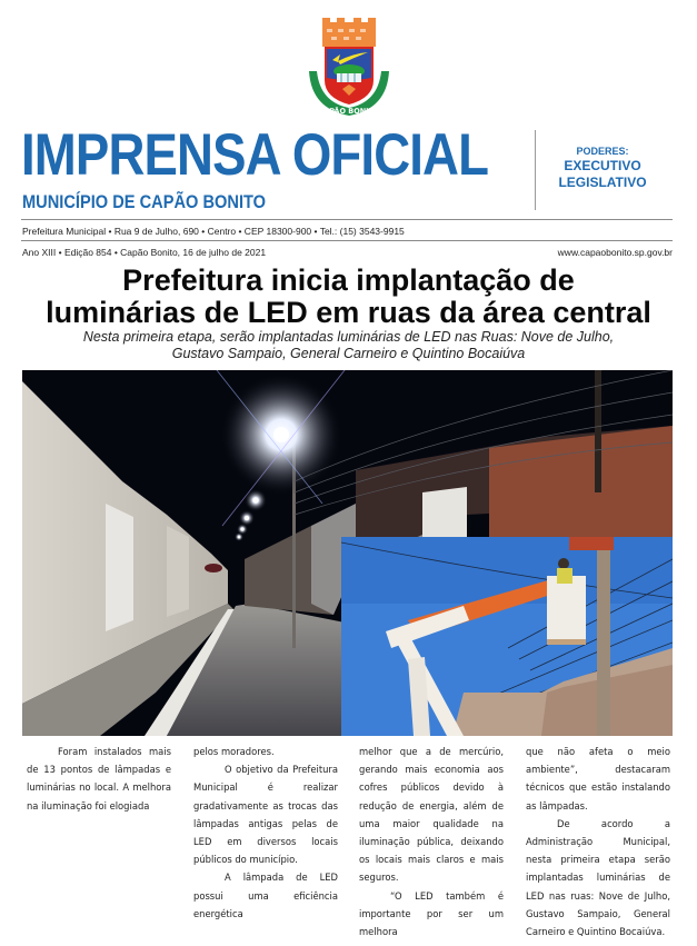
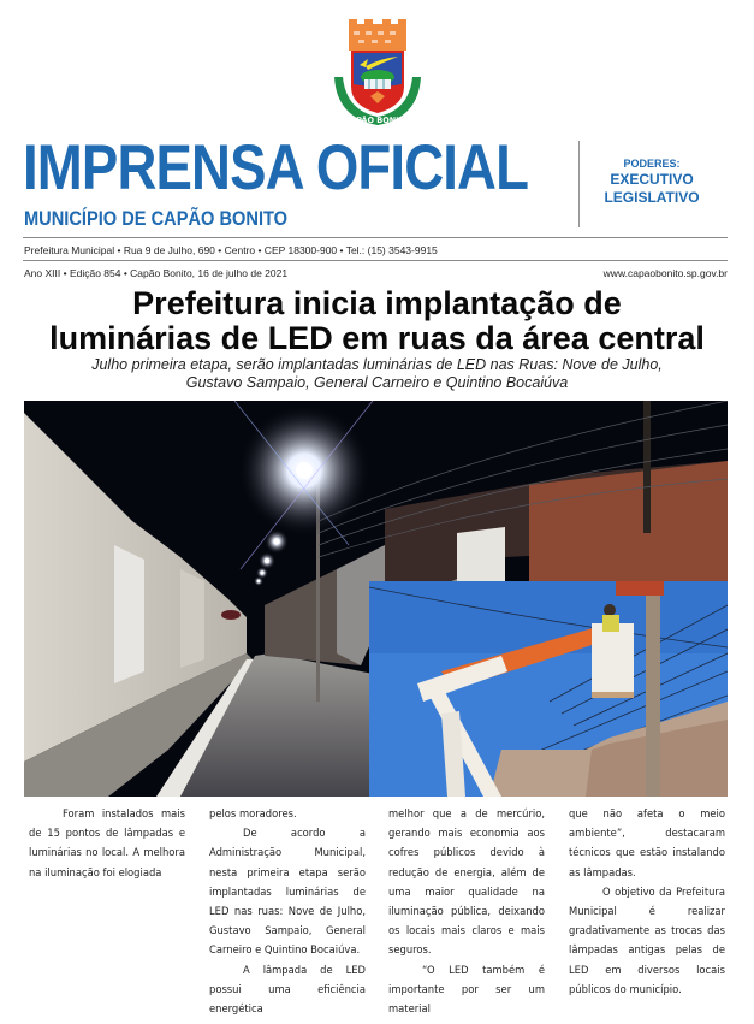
  CAPÃO BONITO
  IMPRENSA OFICIAL
  MUNICÍPIO DE CAPÃO BONITO
  PODERES:
  EXECUTIVO
  LEGISLATIVO
  Prefeitura Municipal • Rua 9 de Julho, 690 • Centro • CEP 18300-900 • Tel.: (15) 3543-9915
  Ano XIII • Edição 854 • Capão Bonito, 16 de julho de 2021
  www.capaobonito.sp.gov.br
  Prefeitura inicia implantação de
  luminárias de LED em ruas da área central
- Nesta primeira etapa, serão implantadas luminárias de LED nas Ruas: Nove de Julho,
+ Julho primeira etapa, serão implantadas luminárias de LED nas Ruas: Nove de Julho,
  Gustavo Sampaio, General Carneiro e Quintino Bocaiúva
- Foram instalados mais de 13 pontos de lâmpadas e luminárias no local. A melhora na iluminação foi elogiada
+ Foram instalados mais de 15 pontos de lâmpadas e luminárias no local. A melhora na iluminação foi elogiada
  pelos moradores.
- O objetivo da Prefeitura Municipal é realizar gradativamente as trocas das lâmpadas antigas pelas de LED em diversos locais públicos do município.
+ De acordo a Administração Municipal, nesta primeira etapa serão implantadas luminárias de LED nas ruas: Nove de Julho, Gustavo Sampaio, General Carneiro e Quintino Bocaiúva.
  A lâmpada de LED possui uma eficiência energética
  melhor que a de mercúrio, gerando mais economia aos cofres públicos devido à redução de energia, além de uma maior qualidade na iluminação pública, deixando os locais mais claros e mais seguros.
- “O LED também é importante por ser um melhora
+ “O LED também é importante por ser um material
  que não afeta o meio ambiente”, destacaram técnicos que estão instalando as lâmpadas.
- De acordo a Administração Municipal, nesta primeira etapa serão implantadas luminárias de LED nas ruas: Nove de Julho, Gustavo Sampaio, General Carneiro e Quintino Bocaiúva.
+ O objetivo da Prefeitura Municipal é realizar gradativamente as trocas das lâmpadas antigas pelas de LED em diversos locais públicos do município.
